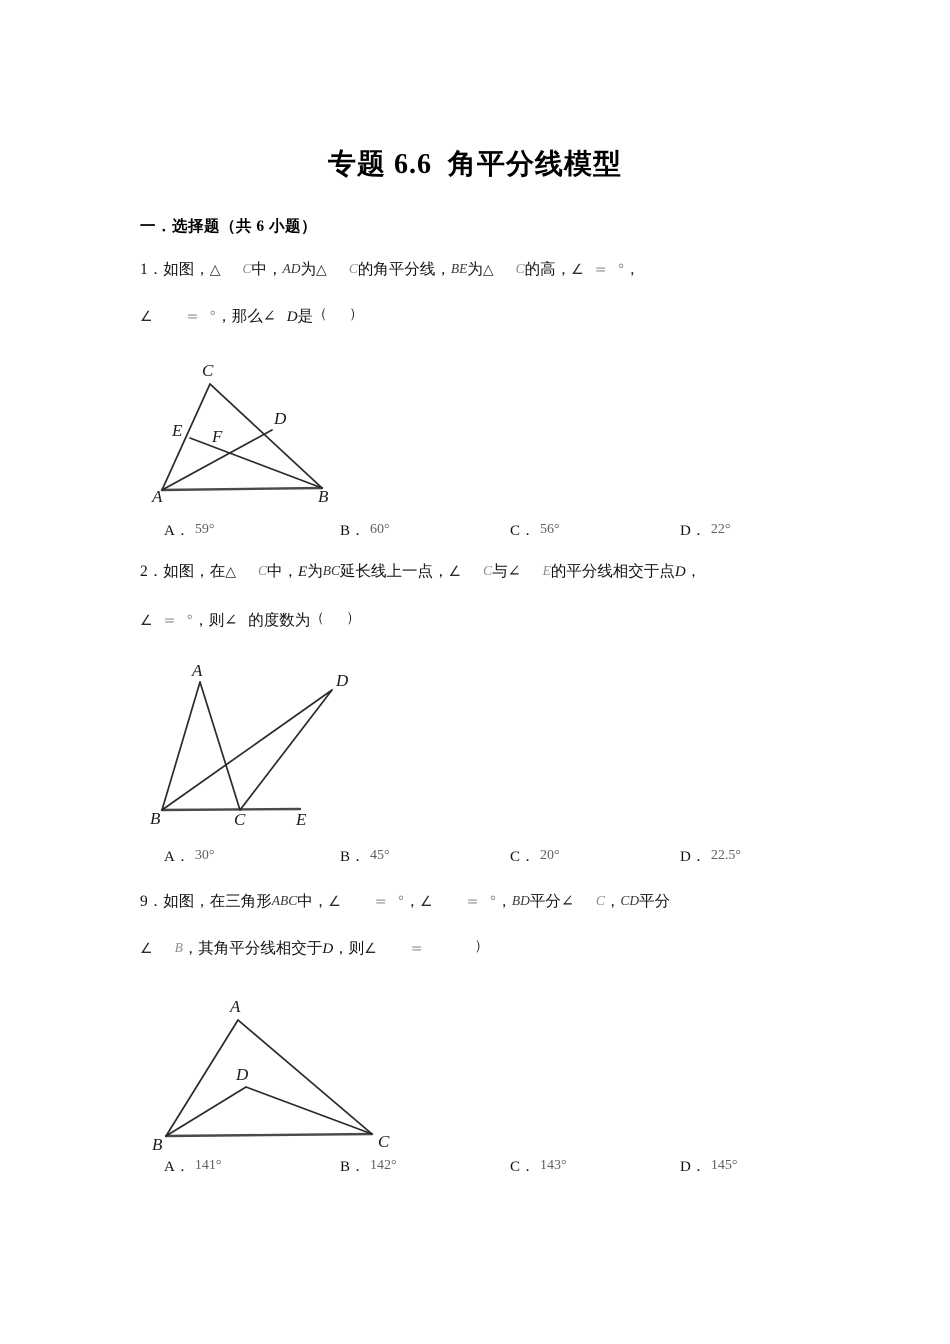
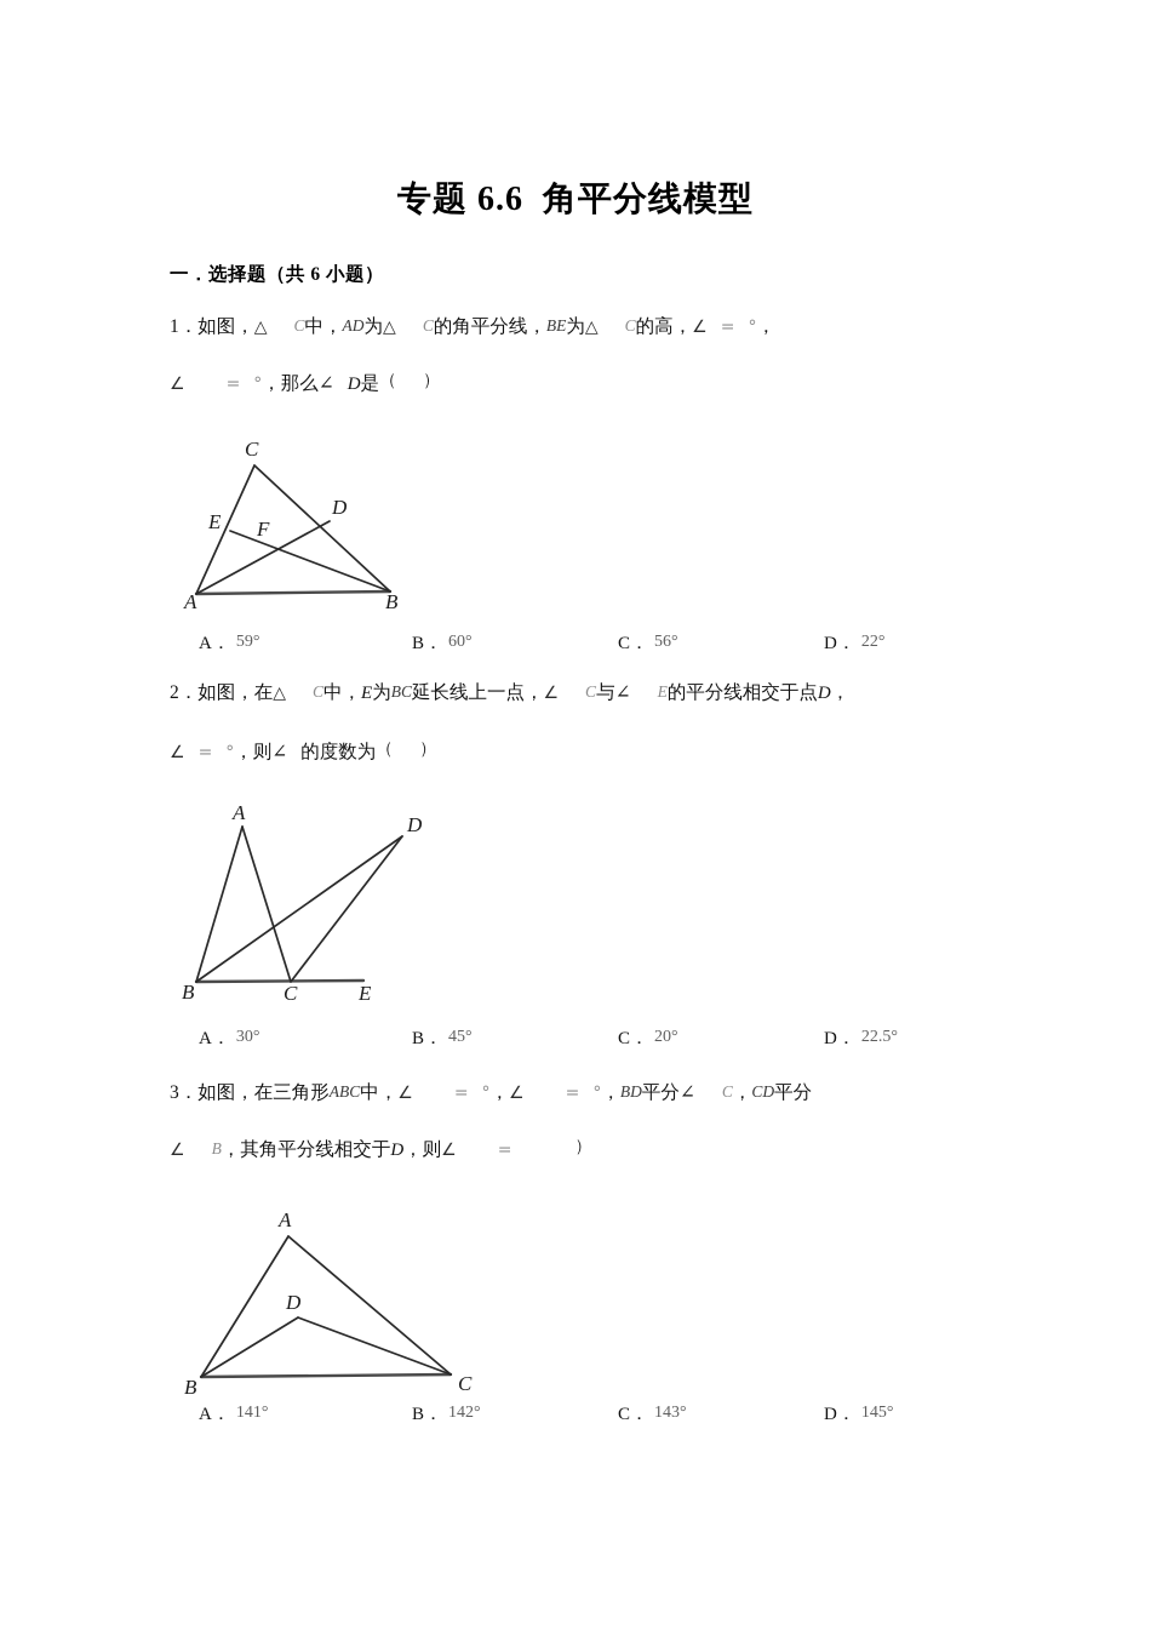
  专题 6.6 角平分线模型
  一．选择题（共 6 小题）
  1．如图，△ C中，AD为△ C的角平分线，BE为△ C的高，∠ = °，
  ∠ = °，那么∠ D是（ ）
  C
  D
  E
  F
  A
  B
  A． 59°
  B． 60°
  C． 56°
  D． 22°
  2．如图，在△ C中，E为BC延长线上一点，∠ C与∠ E的平分线相交于点D，
  ∠ = °，则∠ 的度数为（ ）
  A
  D
  B
  C
  E
  A． 30°
  B． 45°
  C． 20°
  D． 22.5°
- 9．如图，在三角形ABC中，∠ = °，∠ = °，BD平分∠ C，CD平分
+ 3．如图，在三角形ABC中，∠ = °，∠ = °，BD平分∠ C，CD平分
  ∠ B，其角平分线相交于D，则∠ = ）
  A
  D
  B
  C
  A． 141°
  B． 142°
  C． 143°
  D． 145°
